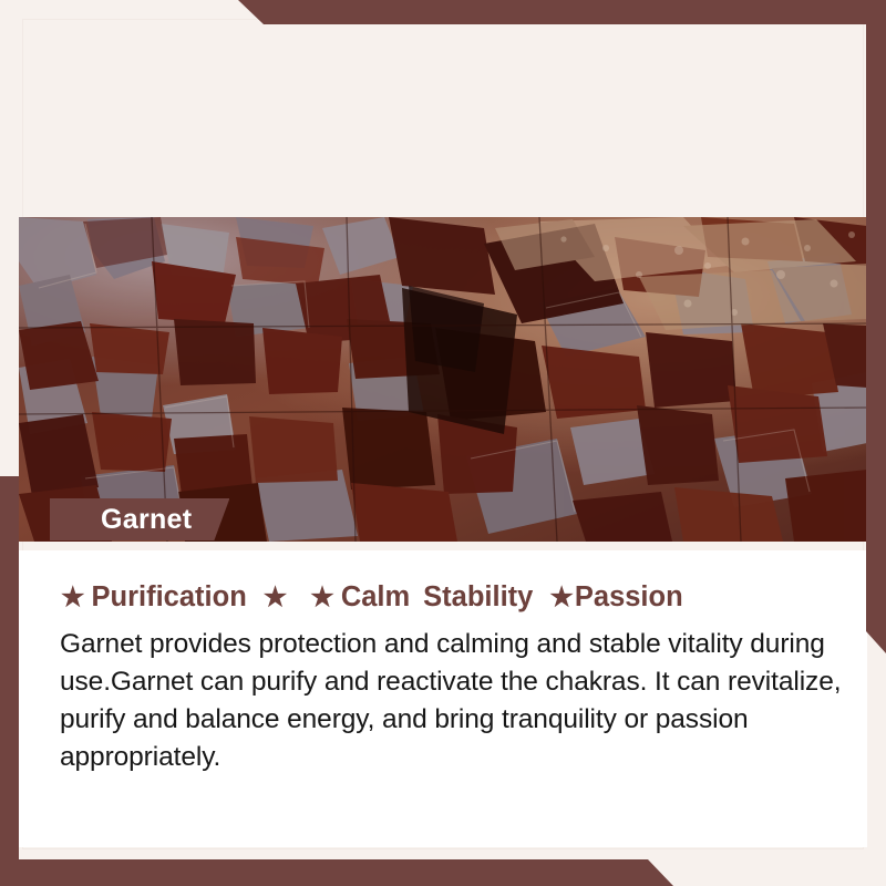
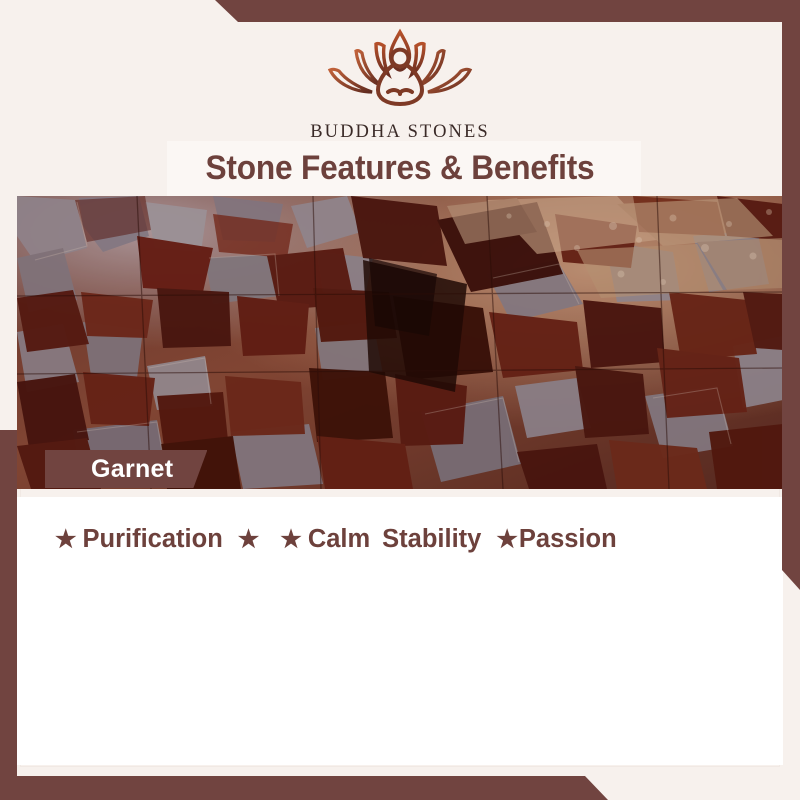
+ BUDDHA STONES
+ Stone Features & Benefits
  Garnet
  ★
  Purification
  ★
  ★
  Calm
  Stability
  ★
  Passion
- Garnet provides protection and calming and stable vitality during use.Garnet can purify and reactivate the chakras. It can revitalize, purify and balance energy, and bring tranquility or passion appropriately.
